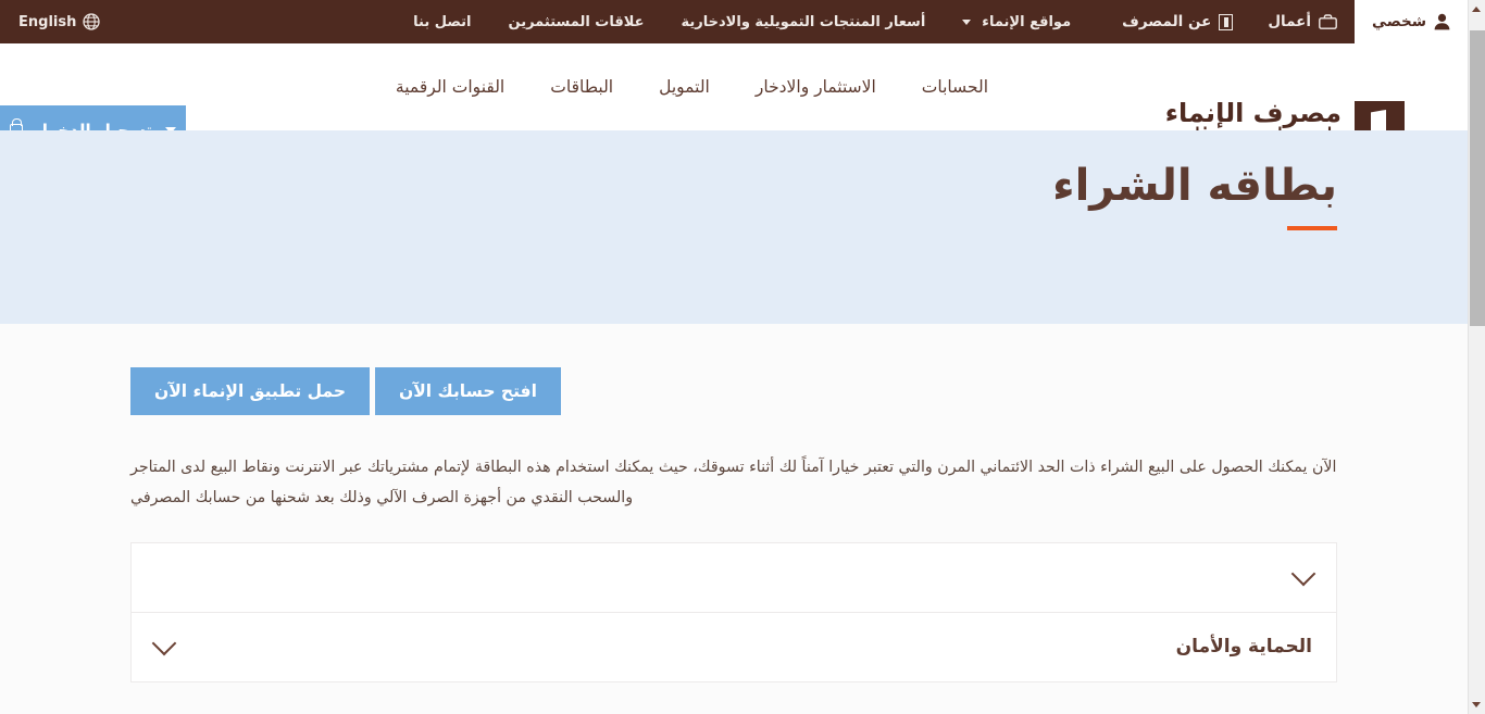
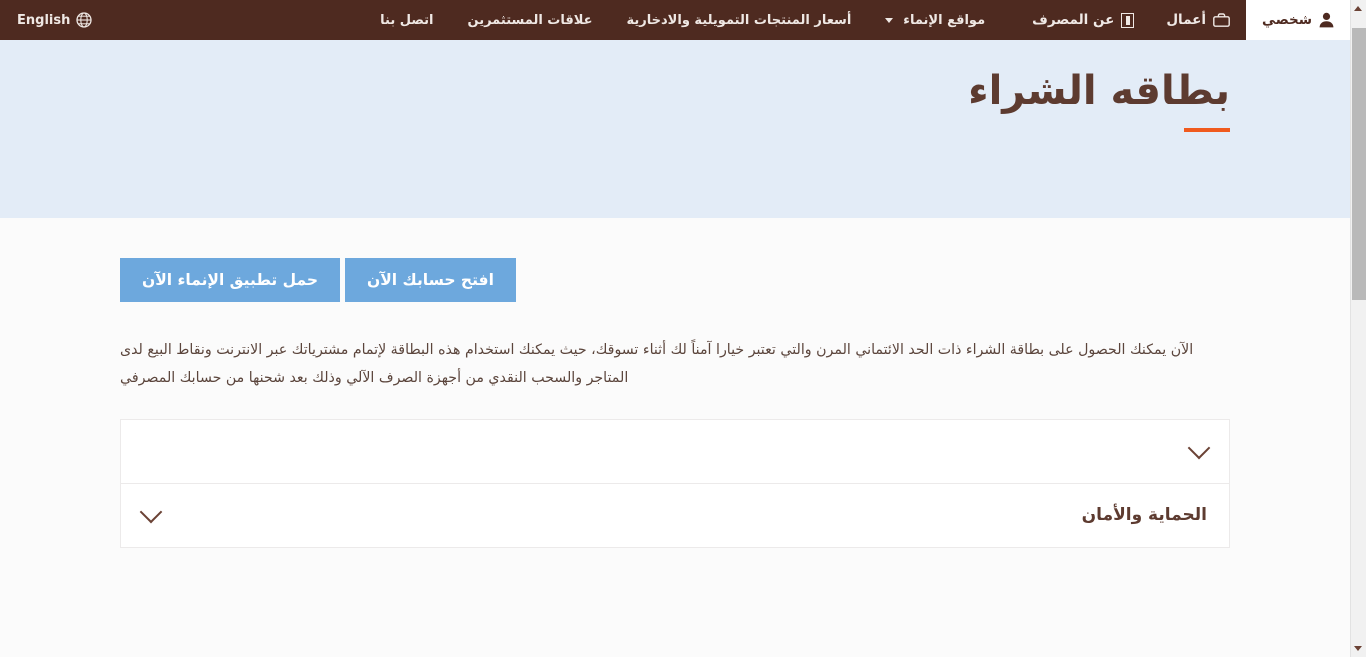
  شخصي
  أعمال
  عن المصرف
  مواقع الإنماء
  أسعار المنتجات التمويلية والادخارية
  علاقات المستثمرين
  اتصل بنا
  English
- مصرف الإنماء
- الحسابات
- الاستثمار والادخار
- التمويل
- البطاقات
- القنوات الرقمية
  بطاقه الشراء
  حمل تطبيق الإنماء الآن
  افتح حسابك الآن
- الآن يمكنك الحصول على البيع الشراء ذات الحد الائتماني المرن والتي تعتبر خيارا آمناً لك أثناء تسوقك، حيث يمكنك استخدام هذه البطاقة لإتمام مشترياتك عبر الانترنت ونقاط البيع لدى المتاجر والسحب النقدي من أجهزة الصرف الآلي وذلك بعد شحنها من حسابك المصرفي
+ الآن يمكنك الحصول على بطاقة الشراء ذات الحد الائتماني المرن والتي تعتبر خيارا آمناً لك أثناء تسوقك، حيث يمكنك استخدام هذه البطاقة لإتمام مشترياتك عبر الانترنت ونقاط البيع لدى المتاجر والسحب النقدي من أجهزة الصرف الآلي وذلك بعد شحنها من حسابك المصرفي
  الحماية والأمان
